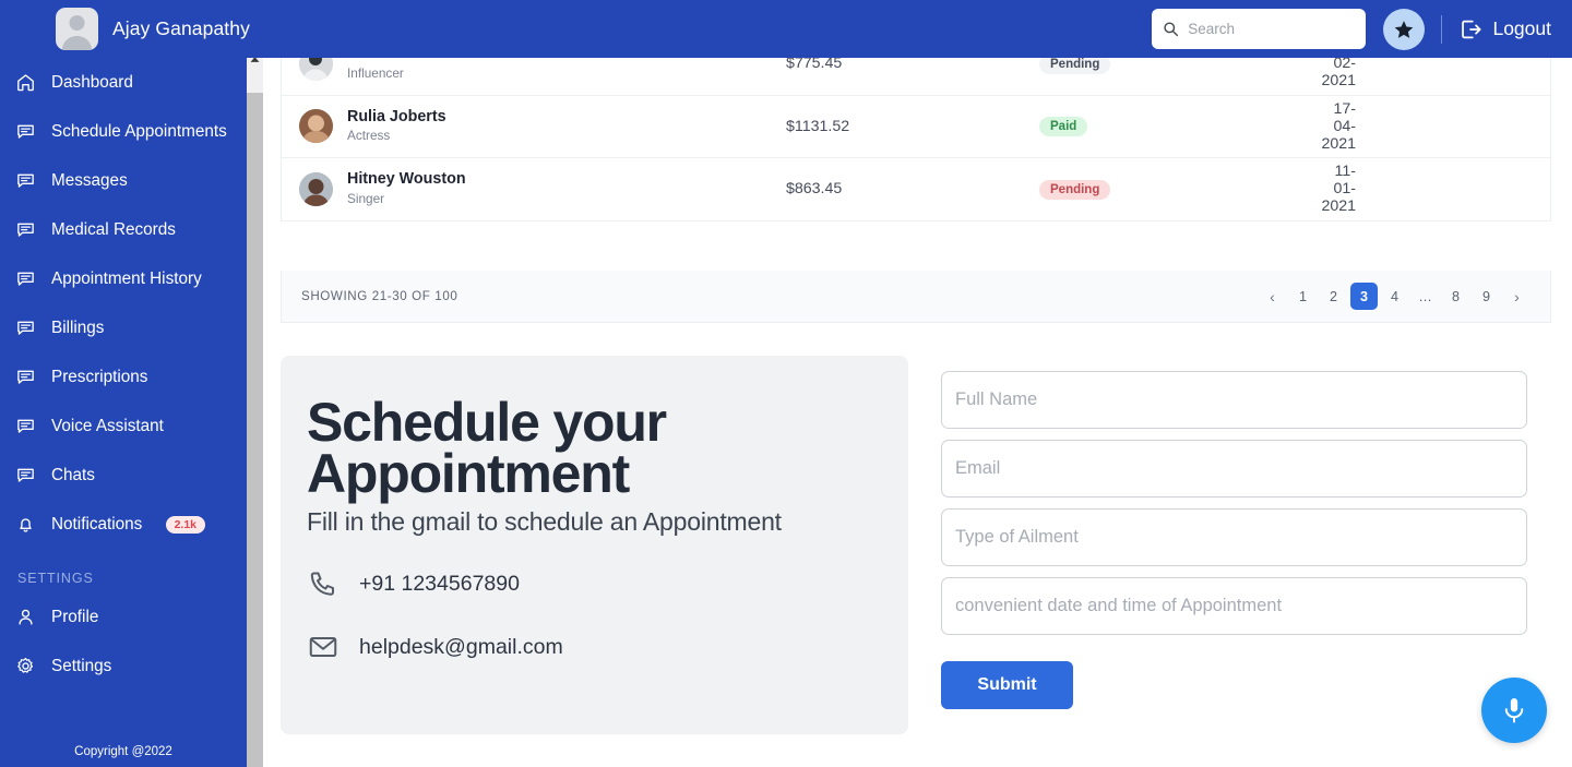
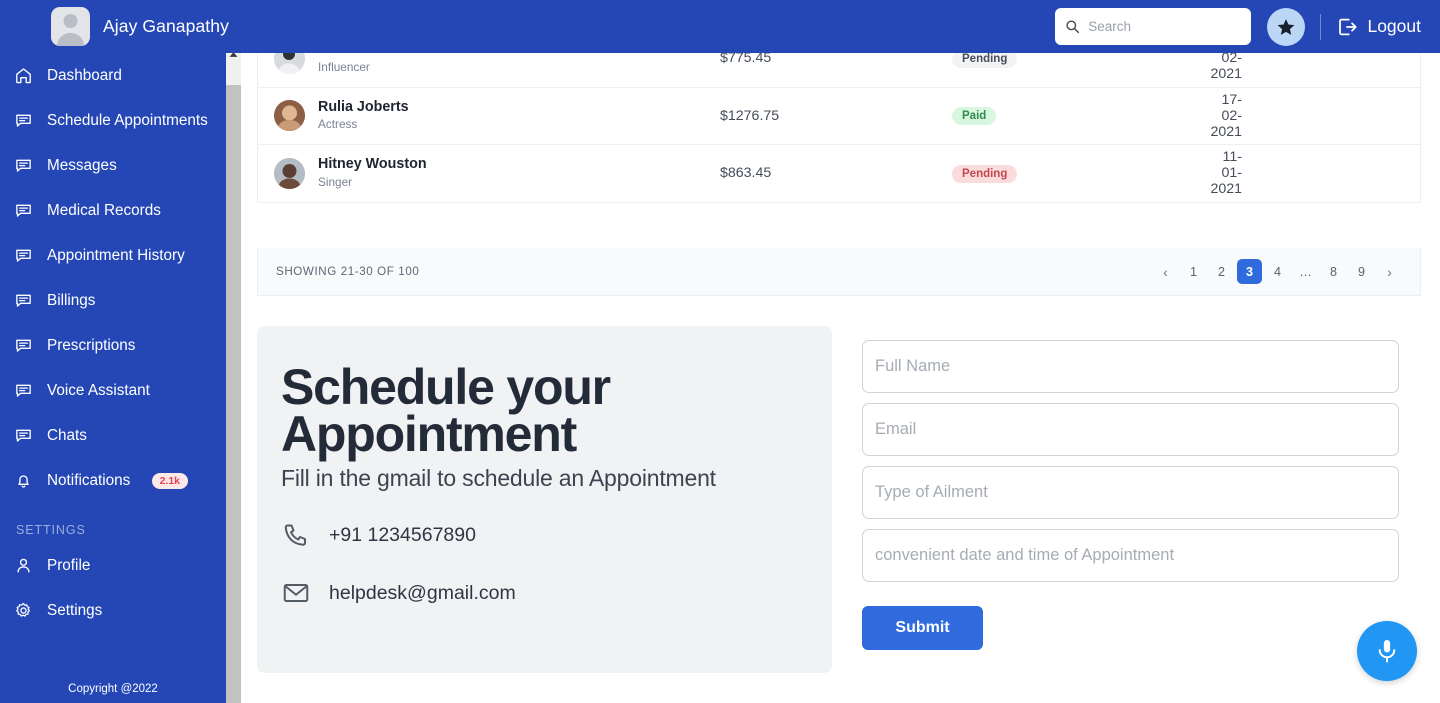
  Ajay Ganapathy
  Search
  Logout
  Dashboard
  Schedule Appointments
  Messages
  Medical Records
  Appointment History
  Billings
  Prescriptions
  Voice Assistant
  Chats
  Notifications
  2.1k
  SETTINGS
  Profile
  Settings
  Copyright @2022
  Influencer
  $775.45
  Pending
  02-2021
  Rulia Joberts
  Actress
- $1131.52
+ $1276.75
  Paid
- 17-04-2021
+ 17-02-2021
  Hitney Wouston
  Singer
  $863.45
  Pending
  11-01-2021
  SHOWING 21-30 OF 100
  ‹
  1
  2
  3
  4
  …
  8
  9
  ›
  Schedule your
  Appointment
  Fill in the gmail to schedule an Appointment
  +91 1234567890
  helpdesk@gmail.com
  Full Name
  Email
  Type of Ailment
  convenient date and time of Appointment
  Submit
